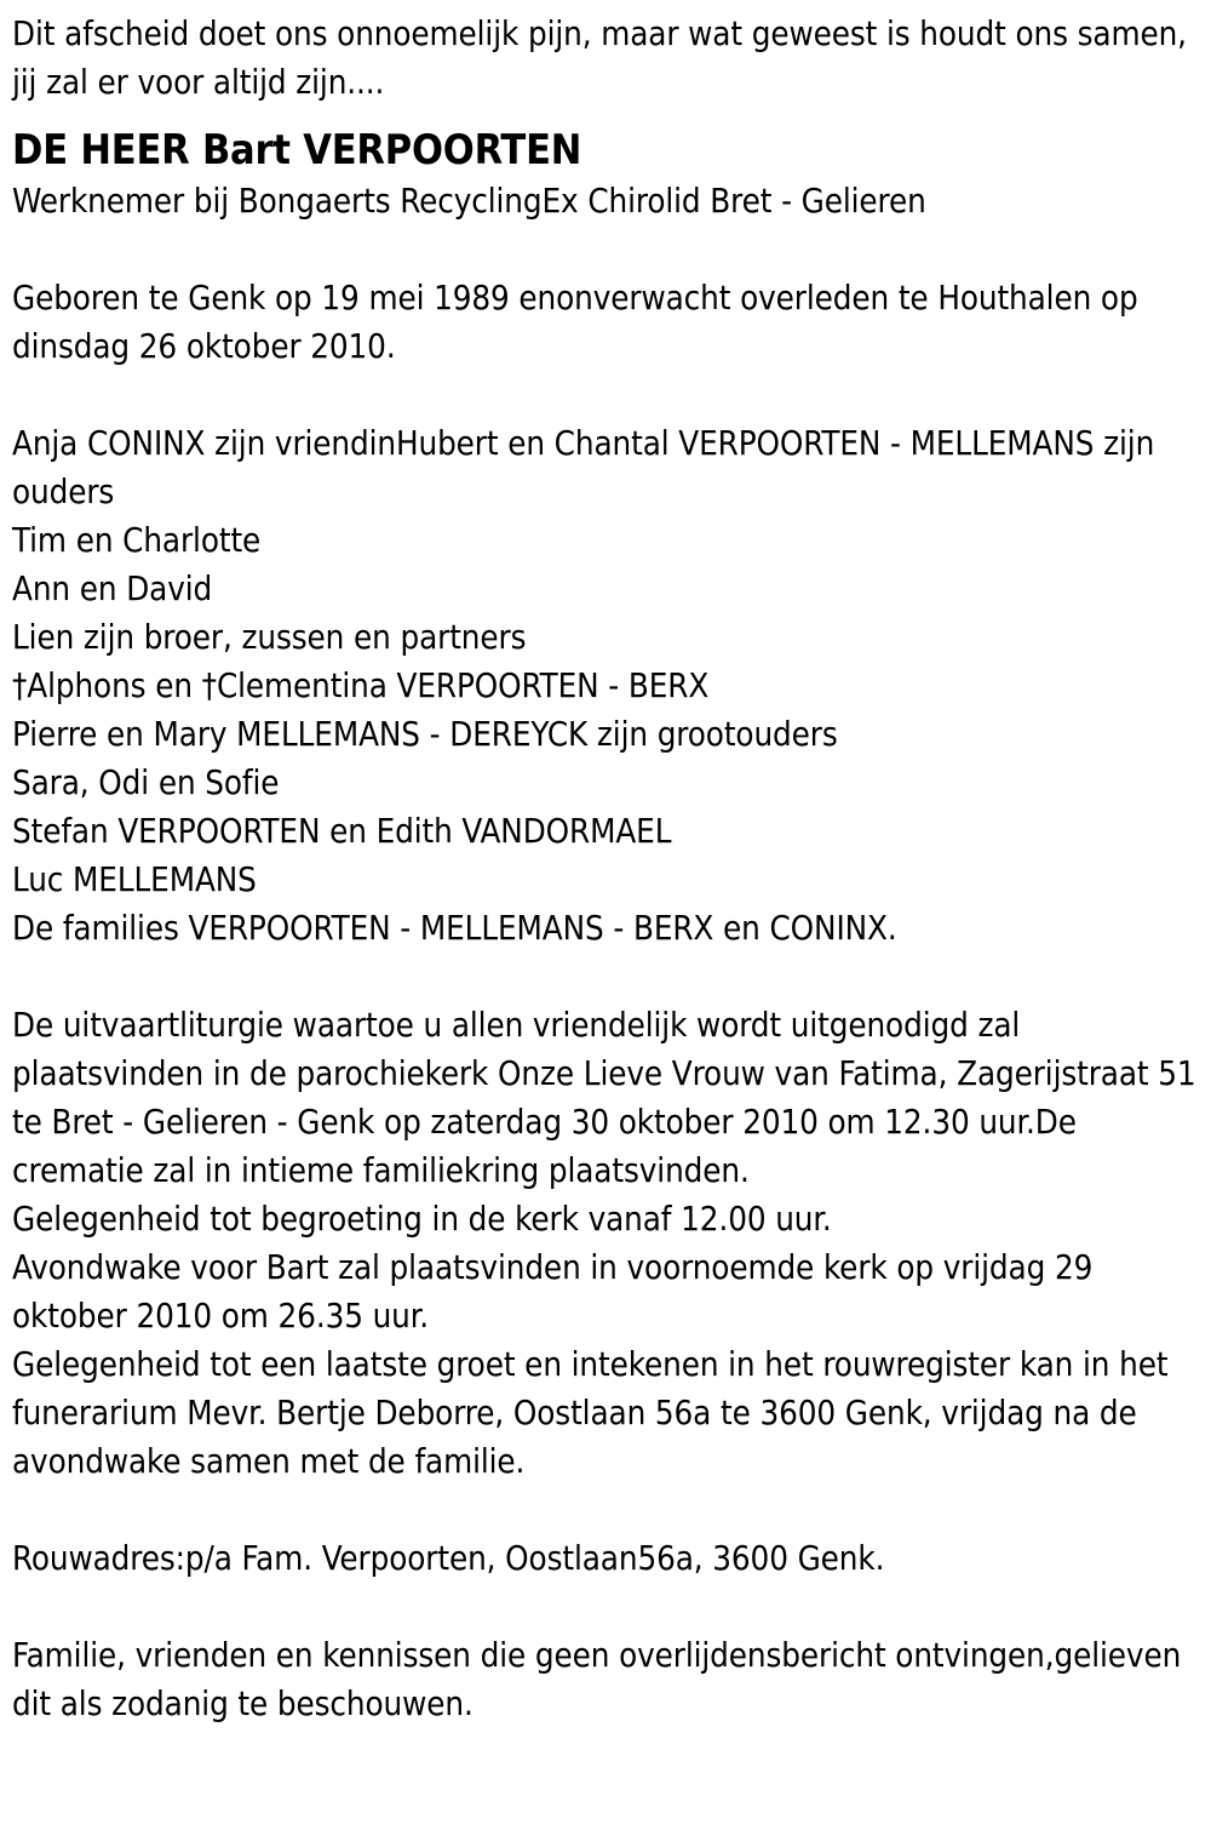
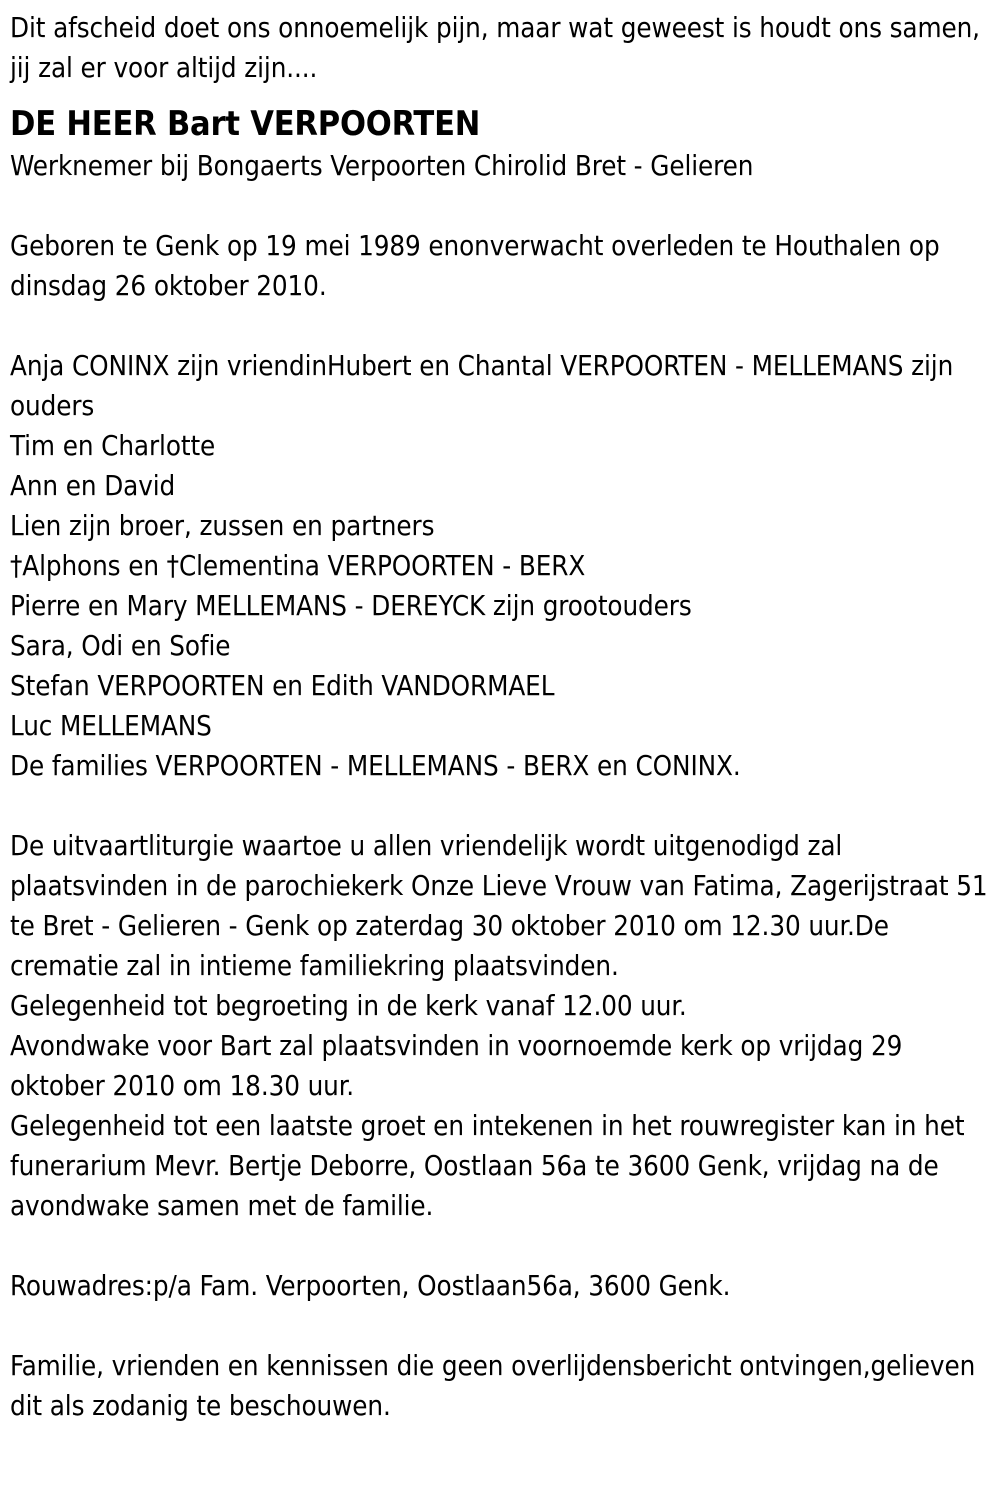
  Dit afscheid doet ons onnoemelijk pijn, maar wat geweest is houdt ons samen, jij zal er voor altijd zijn....
  DE HEER Bart VERPOORTEN
- Werknemer bij Bongaerts RecyclingEx Chirolid Bret - Gelieren
+ Werknemer bij Bongaerts Verpoorten Chirolid Bret - Gelieren
  Geboren te Genk op 19 mei 1989 enonverwacht overleden te Houthalen op dinsdag 26 oktober 2010.
  Anja CONINX zijn vriendinHubert en Chantal VERPOORTEN - MELLEMANS zijn ouders
  Tim en Charlotte
  Ann en David
  Lien zijn broer, zussen en partners
  †Alphons en †Clementina VERPOORTEN - BERX
  Pierre en Mary MELLEMANS - DEREYCK zijn grootouders
  Sara, Odi en Sofie
  Stefan VERPOORTEN en Edith VANDORMAEL
  Luc MELLEMANS
  De families VERPOORTEN - MELLEMANS - BERX en CONINX.
  De uitvaartliturgie waartoe u allen vriendelijk wordt uitgenodigd zal plaatsvinden in de parochiekerk Onze Lieve Vrouw van Fatima, Zagerijstraat 51 te Bret - Gelieren - Genk op zaterdag 30 oktober 2010 om 12.30 uur.De crematie zal in intieme familiekring plaatsvinden.
  Gelegenheid tot begroeting in de kerk vanaf 12.00 uur.
- Avondwake voor Bart zal plaatsvinden in voornoemde kerk op vrijdag 29 oktober 2010 om 26.35 uur.
+ Avondwake voor Bart zal plaatsvinden in voornoemde kerk op vrijdag 29 oktober 2010 om 18.30 uur.
  Gelegenheid tot een laatste groet en intekenen in het rouwregister kan in het funerarium Mevr. Bertje Deborre, Oostlaan 56a te 3600 Genk, vrijdag na de avondwake samen met de familie.
  Rouwadres:p/a Fam. Verpoorten, Oostlaan56a, 3600 Genk.
  Familie, vrienden en kennissen die geen overlijdensbericht ontvingen,gelieven dit als zodanig te beschouwen.
